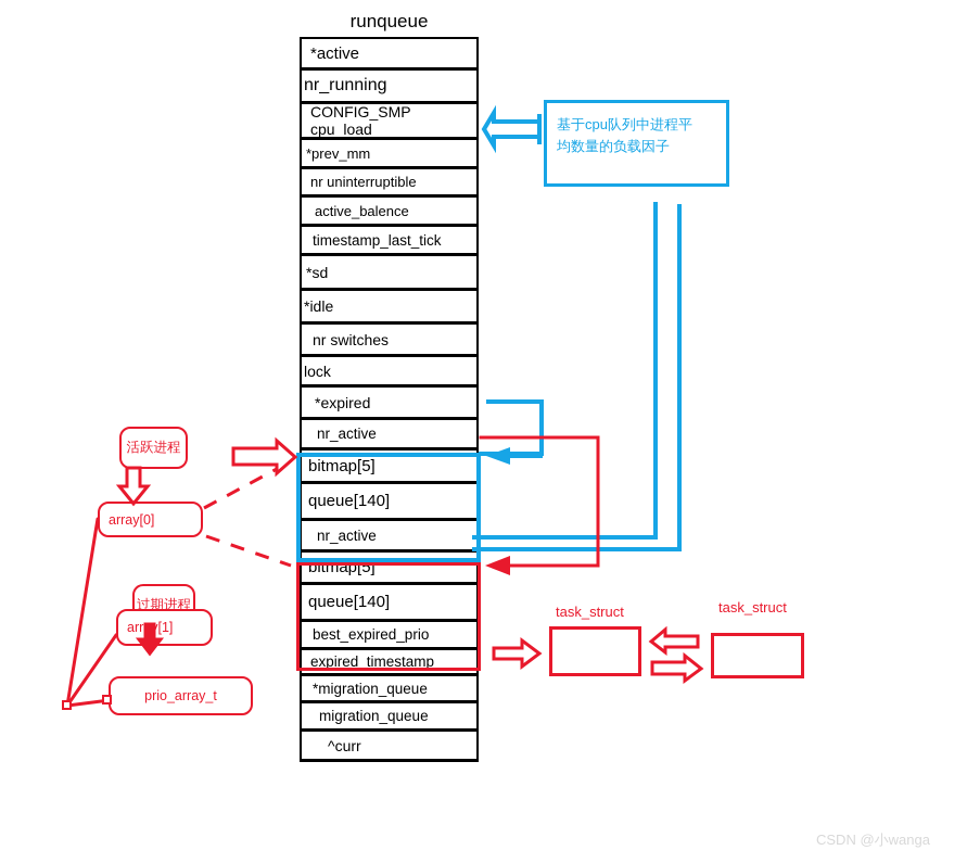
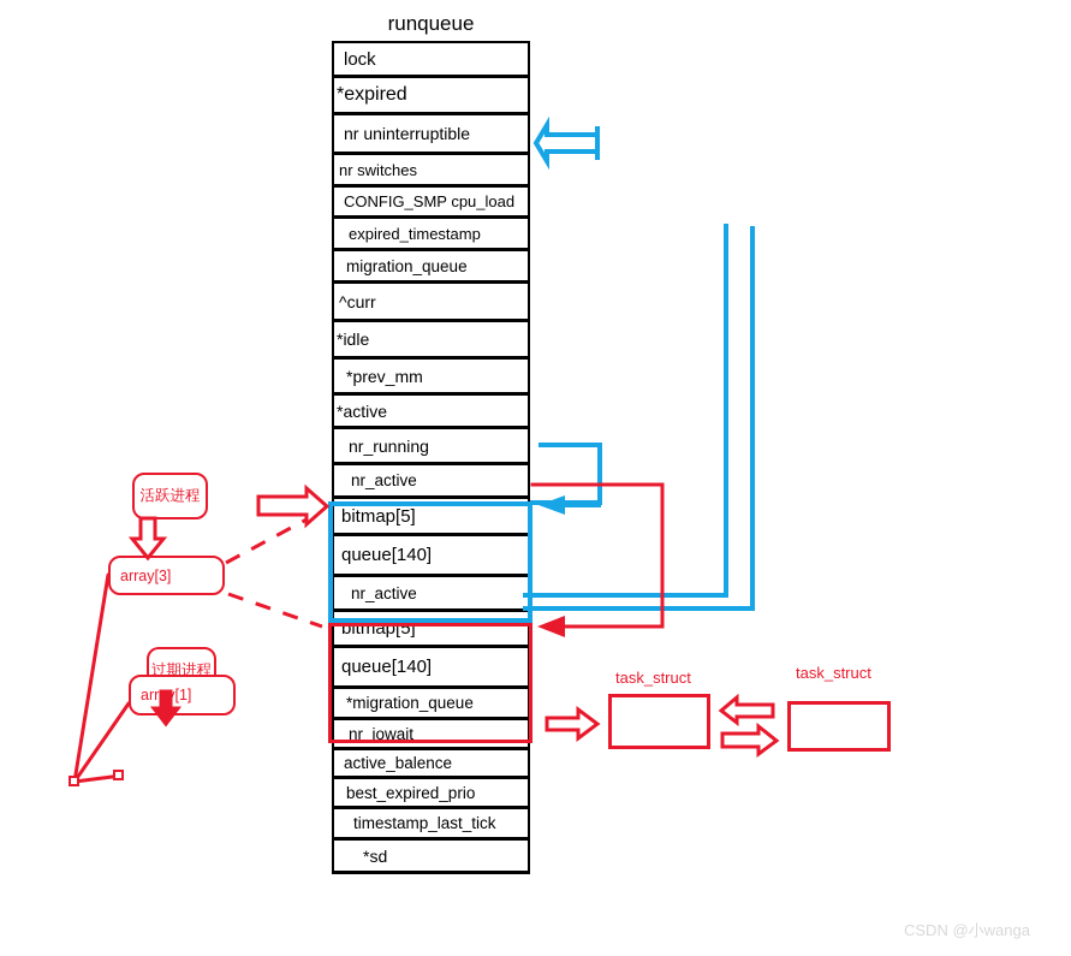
  runqueue
- *active
+ lock
- nr_running
+ *expired
- CONFIG_SMP cpu_load
+ nr uninterruptible
- *prev_mm
+ nr switches
- nr uninterruptible
+ CONFIG_SMP cpu_load
- active_balence
+ expired_timestamp
- timestamp_last_tick
+ migration_queue
- *sd
+ ^curr
  *idle
- nr switches
+ *prev_mm
- lock
+ *active
- *expired
+ nr_running
  nr_active
  bitmap[5]
  queue[140]
  nr_active
  bitmap[5]
  queue[140]
- best_expired_prio
+ *migration_queue
+ nr_iowait
- expired_timestamp
+ active_balence
- *migration_queue
+ best_expired_prio
- migration_queue
+ timestamp_last_tick
- ^curr
+ *sd
- 基于cpu队列中进程平
- 均数量的负载因子
  活跃进程
  过期进程
- array[0]
+ array[3]
  arr[1]
- prio_array_t
  task_struct
  task_struct
  CSDN @小wanga
